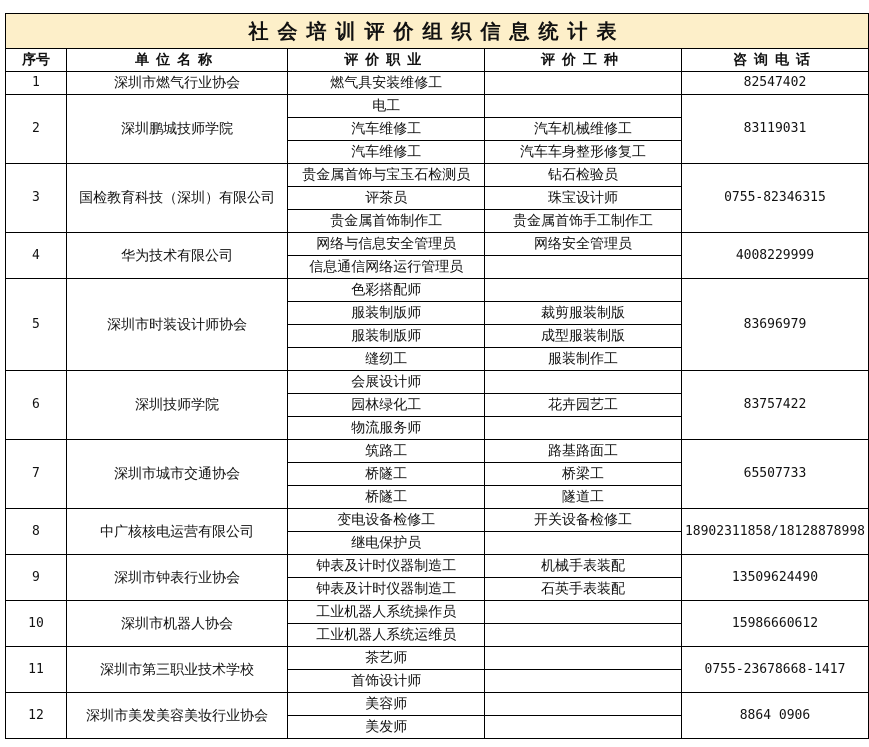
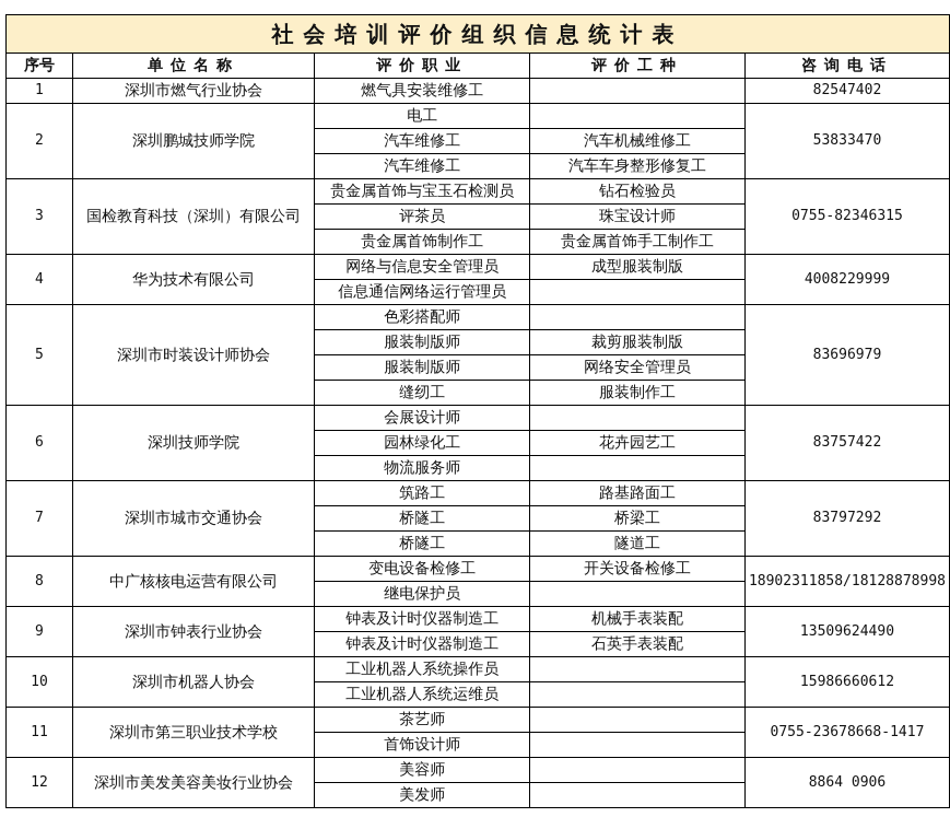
  社会培训评价组织信息统计表
  序号	单位名称	评价职业	评价工种	咨询电话
  1	深圳市燃气行业协会	燃气具安装维修工		82547402
- 2	深圳鹏城技师学院	电工		83119031
+ 2	深圳鹏城技师学院	电工		53833470
  汽车维修工	汽车机械维修工
  汽车维修工	汽车车身整形修复工
  3	国检教育科技（深圳）有限公司	贵金属首饰与宝玉石检测员	钻石检验员	0755-82346315
  评茶员	珠宝设计师
  贵金属首饰制作工	贵金属首饰手工制作工
- 4	华为技术有限公司	网络与信息安全管理员	网络安全管理员	4008229999
+ 4	华为技术有限公司	网络与信息安全管理员	成型服装制版	4008229999
  信息通信网络运行管理员
  5	深圳市时装设计师协会	色彩搭配师		83696979
  服装制版师	裁剪服装制版
- 服装制版师	成型服装制版
+ 服装制版师	网络安全管理员
  缝纫工	服装制作工
  6	深圳技师学院	会展设计师		83757422
  园林绿化工	花卉园艺工
  物流服务师
- 7	深圳市城市交通协会	筑路工	路基路面工	65507733
+ 7	深圳市城市交通协会	筑路工	路基路面工	83797292
  桥隧工	桥梁工
  桥隧工	隧道工
  8	中广核核电运营有限公司	变电设备检修工	开关设备检修工	18902311858/18128878998
  继电保护员
  9	深圳市钟表行业协会	钟表及计时仪器制造工	机械手表装配	13509624490
  钟表及计时仪器制造工	石英手表装配
  10	深圳市机器人协会	工业机器人系统操作员		15986660612
  工业机器人系统运维员
  11	深圳市第三职业技术学校	茶艺师		0755-23678668-1417
  首饰设计师
  12	深圳市美发美容美妆行业协会	美容师		8864 0906
  美发师
